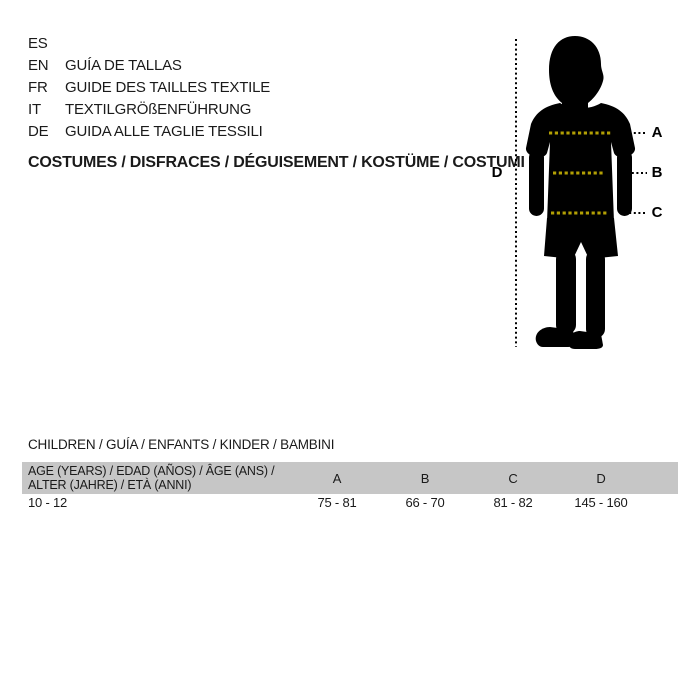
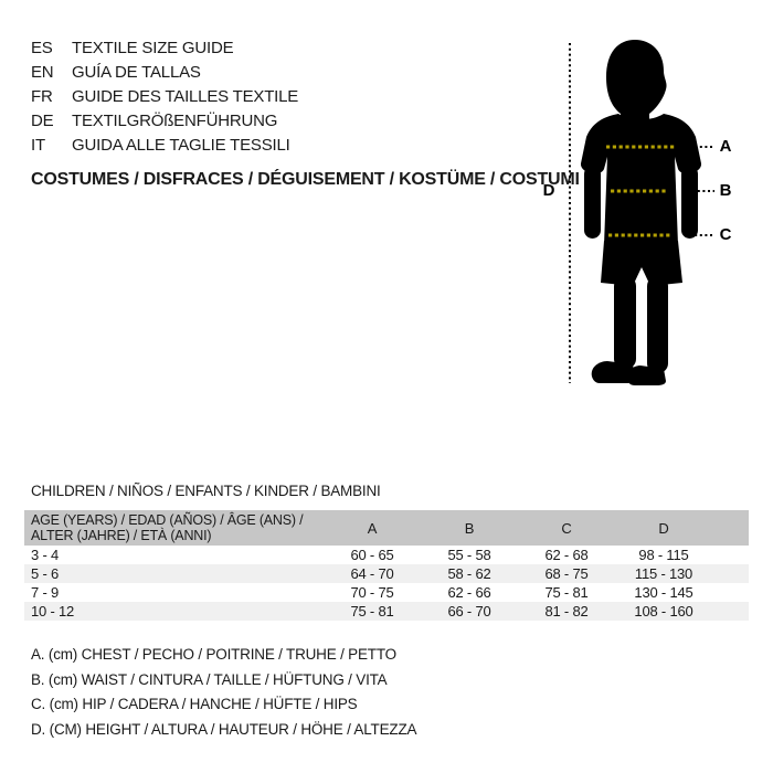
  ES
+ TEXTILE SIZE GUIDE
  EN
  GUÍA DE TALLAS
  FR
  GUIDE DES TAILLES TEXTILE
- IT
+ DE
  TEXTILGRÖßENFÜHRUNG
- DE
+ IT
  GUIDA ALLE TAGLIE TESSILI
  COSTUMES / DISFRACES / DÉGUISEMENT / KOSTÜME / COSTUMI
  A
  B
  C
  D
- CHILDREN / GUÍA / ENFANTS / KINDER / BAMBINI
+ CHILDREN / NIÑOS / ENFANTS / KINDER / BAMBINI
  AGE (YEARS) / EDAD (AÑOS) / ÂGE (ANS) / ALTER (JAHRE) / ETÀ (ANNI)	A	B	C	D
+ 3 - 4	60 - 65	55 - 58	62 - 68	98 - 115
+ 5 - 6	64 - 70	58 - 62	68 - 75	115 - 130
+ 7 - 9	70 - 75	62 - 66	75 - 81	130 - 145
- 10 - 12	75 - 81	66 - 70	81 - 82	145 - 160
+ 10 - 12	75 - 81	66 - 70	81 - 82	108 - 160
+ A. (cm) CHEST / PECHO / POITRINE / TRUHE / PETTO
+ B. (cm) WAIST / CINTURA / TAILLE / HÜFTUNG / VITA
+ C. (cm) HIP / CADERA / HANCHE / HÜFTE / HIPS
+ D. (CM) HEIGHT / ALTURA / HAUTEUR / HÖHE / ALTEZZA
